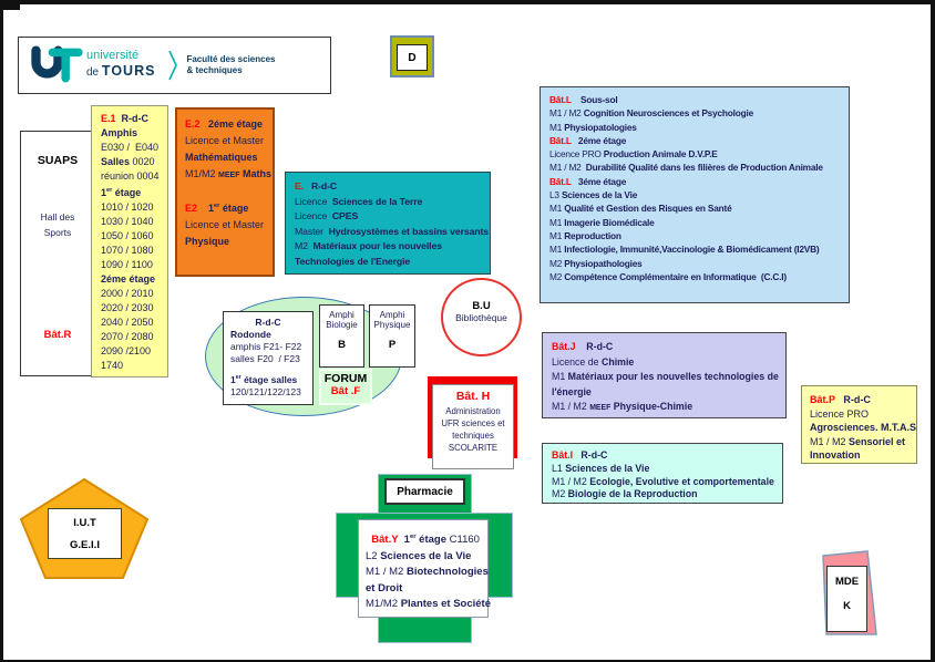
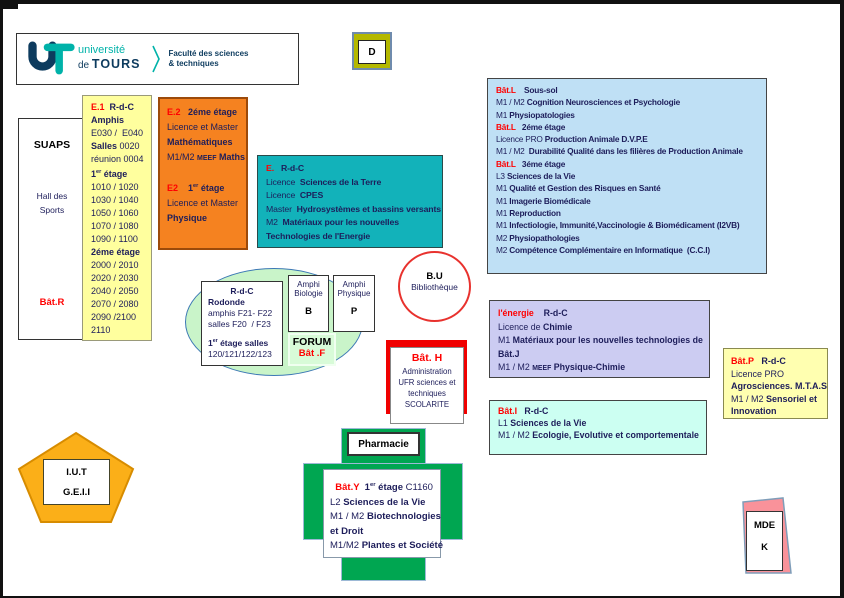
  université
  de TOURS
  Faculté des sciences
  & techniques
  D
  SUAPS
  Hall des
  Sports
  Bât.R
  E.1 R-d-C
  Amphis
  E030 / E040
  Salles 0020
  réunion 0004
  1 étage
  1010 / 1020
  1030 / 1040
  1050 / 1060
  1070 / 1080
  1090 / 1100
  2éme étage
  2000 / 2010
  2020 / 2030
  2040 / 2050
  2070 / 2080
  2090 /2100
- 1740
+ 2110
  E.2 2éme étage
  Licence et Master
  Mathématiques
  M1/M2 Maths
  E2 1 étage
  Licence et Master
  Physique
  E. R-d-C
  Licence Sciences de la Terre
  Licence CPES
  Master Hydrosystèmes et bassins versants
  M2 Matériaux pour les nouvelles
  Technologies de l'Energie
  Bât.L Sous-sol
  M1 / M2 Cognition Neurosciences et Psychologie
  M1 Physiopatologies
  Bât.L 2éme étage
  Licence PRO Production Animale D.V.P.E
  M1 / M2 Durabilité Qualité dans les filières de Production Animale
  Bât.L 3éme étage
  L3 Sciences de la Vie
  M1 Qualité et Gestion des Risques en Santé
  M1 Imagerie Biomédicale
  M1 Reproduction
  M1 Infectiologie, Immunité,Vaccinologie & Biomédicament (I2VB)
  M2 Physiopathologies
  M2 Compétence Complémentaire en Informatique (C.C.I)
  R-d-C
  Rodonde
  amphis F21- F22
  salles F20 / F23
  1 étage salles
  120/121/122/123
  FORUM
  Bât .F
  Amphi
  Biologie
  B
  Amphi
  Physique
  P
  B.U
  Bibliothèque
  Bât. H
  Administration
  UFR sciences et
  techniques
  SCOLARITE
- Bât.J R-d-C
+ l'énergie R-d-C
  Licence de Chimie
  M1 Matériaux pour les nouvelles technologies de
- l'énergie
+ Bât.J
  M1 / M2 Physique-Chimie
  Bât.P R-d-C
  Licence PRO
  Agrosciences. M.T.A.S
  M1 / M2 Sensoriel et
  Innovation
  Bât.I R-d-C
  L1 Sciences de la Vie
  M1 / M2 Ecologie, Evolutive et comportementale
- M2 Biologie de la Reproduction
  Pharmacie
  Bât.Y 1 étage C1160
  L2 Sciences de la Vie
  M1 / M2 Biotechnologies
  et Droit
  M1/M2 Plantes et Société
  I.U.T
  G.E.I.I
  MDE
  K
